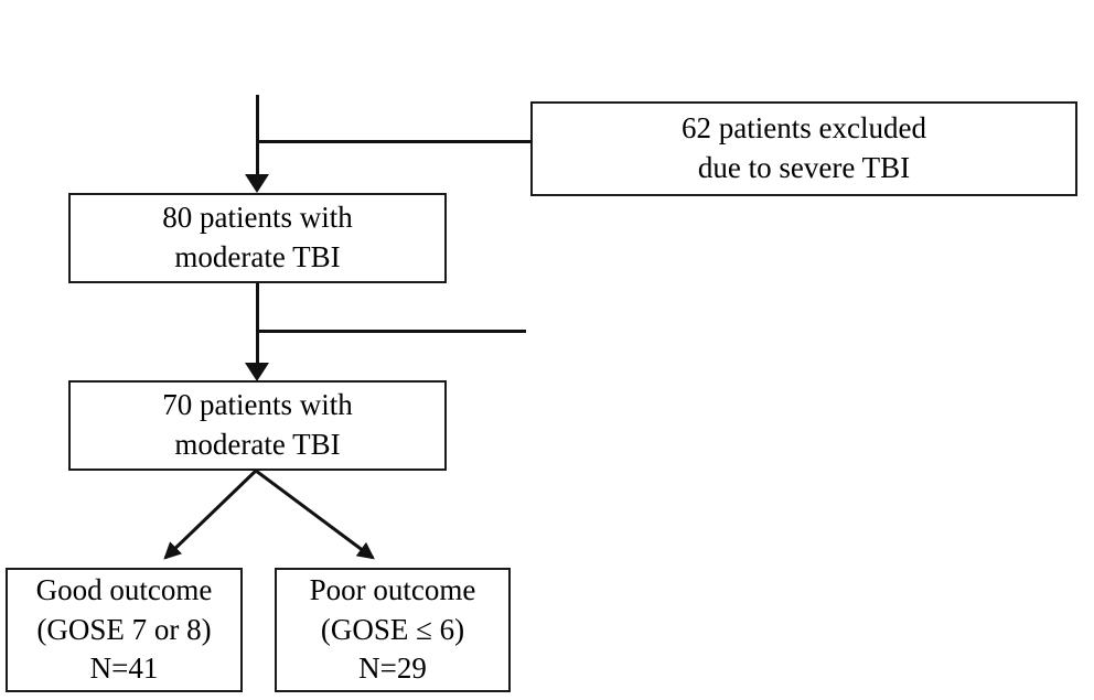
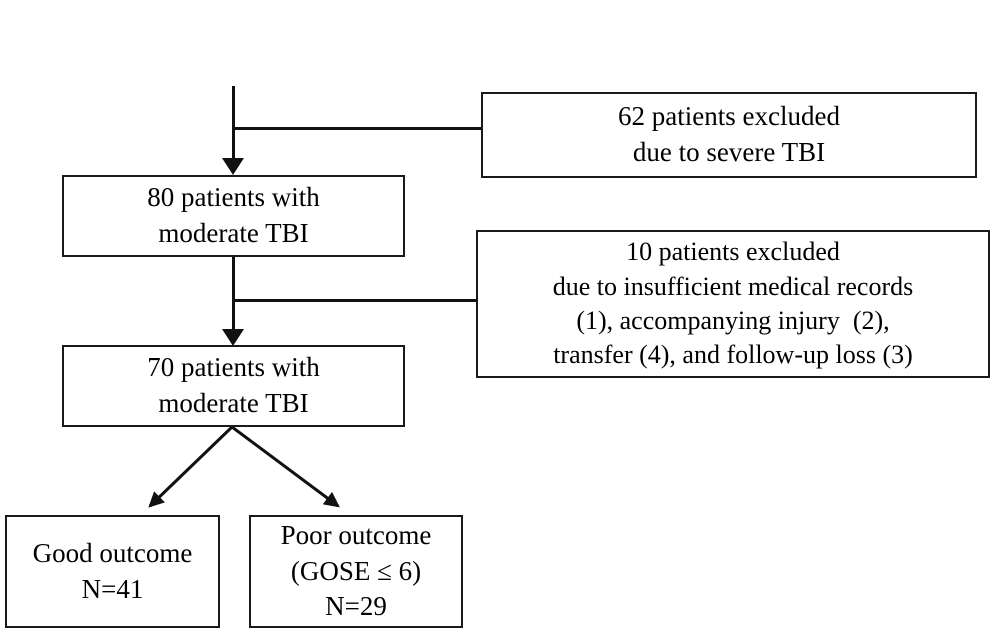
  62 patients excluded
  due to severe TBI
  80 patients with
  moderate TBI
+ 10 patients excluded
+ due to insufficient medical records
+ (1), accompanying injury (2),
+ transfer (4), and follow-up loss (3)
  70 patients with
  moderate TBI
  Good outcome
- (GOSE 7 or 8)
  N=41
  Poor outcome
  (GOSE ≤ 6)
  N=29
